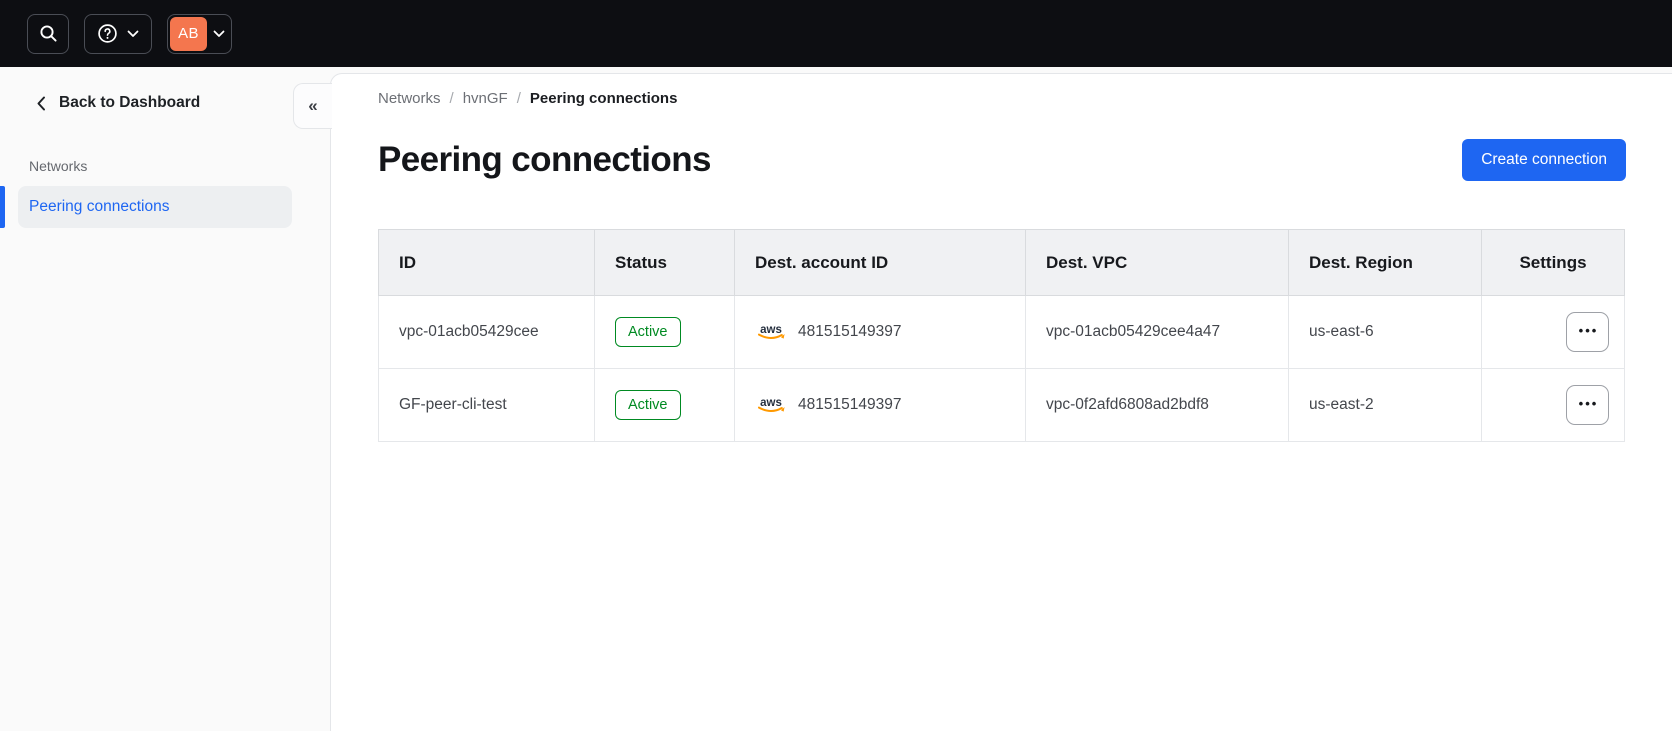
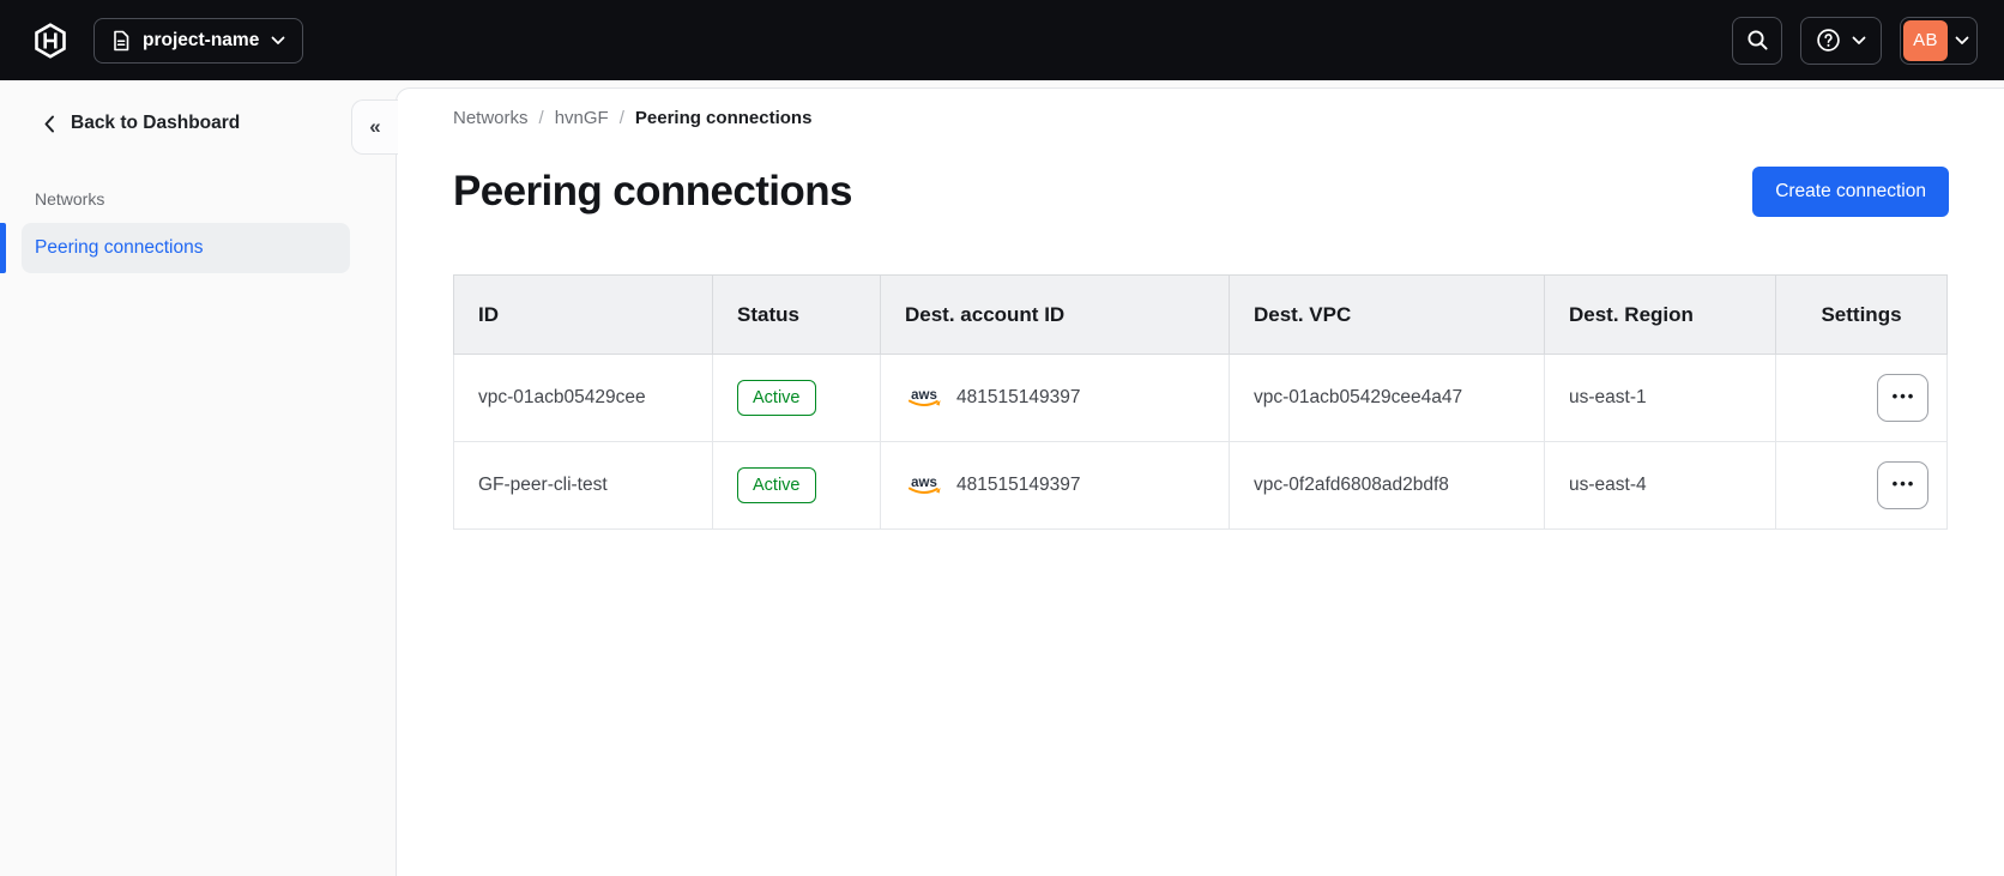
+ project-name
  AB
  Back to Dashboard
  Networks
  Peering connections
  «
  Networks
  /
  hvnGF
  /
  Peering connections
  Peering connections
  Create connection
  ID	Status	Dest. account ID	Dest. VPC	Dest. Region	Settings
- vpc-01acb05429cee	Active	aws 481515149397	vpc-01acb05429cee4a47	us-east-6	•••
+ vpc-01acb05429cee	Active	aws 481515149397	vpc-01acb05429cee4a47	us-east-1	•••
- GF-peer-cli-test	Active	aws 481515149397	vpc-0f2afd6808ad2bdf8	us-east-2	•••
+ GF-peer-cli-test	Active	aws 481515149397	vpc-0f2afd6808ad2bdf8	us-east-4	•••
